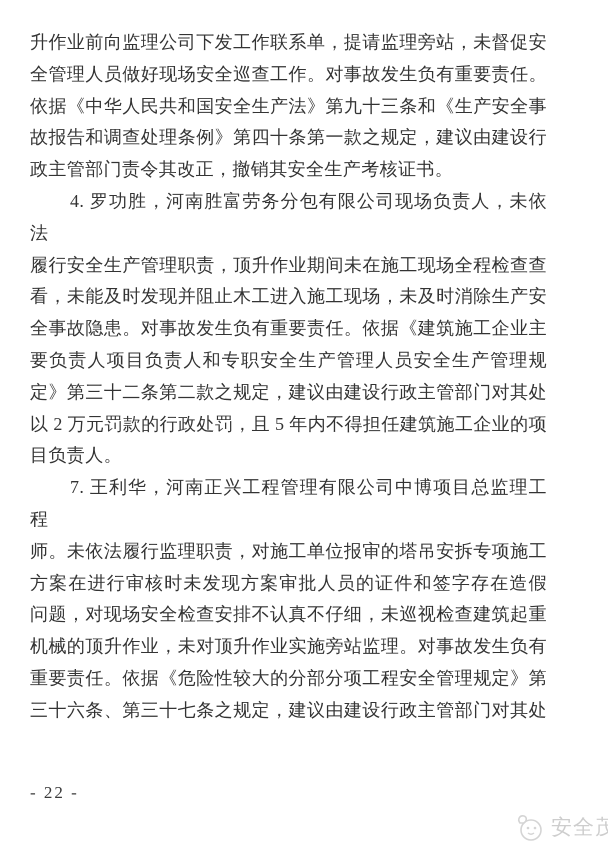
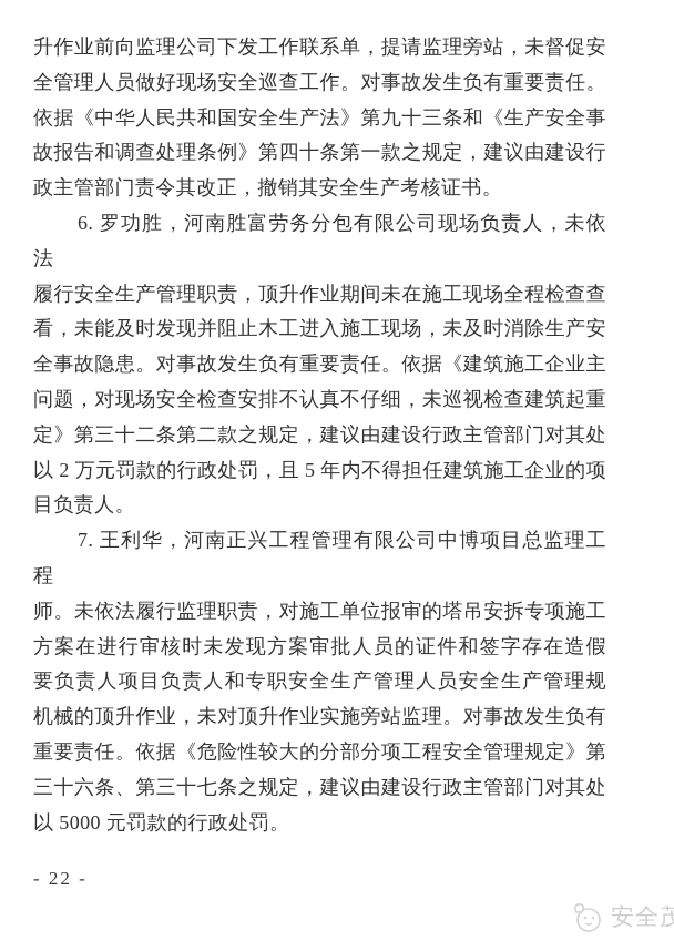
  升作业前向监理公司下发工作联系单，提请监理旁站，未督促安
  全管理人员做好现场安全巡查工作。对事故发生负有重要责任。
  依据《中华人民共和国安全生产法》第九十三条和《生产安全事
  故报告和调查处理条例》第四十条第一款之规定，建议由建设行
  政主管部门责令其改正，撤销其安全生产考核证书。
- 4. 罗功胜，河南胜富劳务分包有限公司现场负责人，未依法
+ 6. 罗功胜，河南胜富劳务分包有限公司现场负责人，未依法
  履行安全生产管理职责，顶升作业期间未在施工现场全程检查查
  看，未能及时发现并阻止木工进入施工现场，未及时消除生产安
  全事故隐患。对事故发生负有重要责任。依据《建筑施工企业主
- 要负责人项目负责人和专职安全生产管理人员安全生产管理规
+ 问题，对现场安全检查安排不认真不仔细，未巡视检查建筑起重
  定》第三十二条第二款之规定，建议由建设行政主管部门对其处
  以 2 万元罚款的行政处罚，且 5 年内不得担任建筑施工企业的项
  目负责人。
  7. 王利华，河南正兴工程管理有限公司中博项目总监理工程
  师。未依法履行监理职责，对施工单位报审的塔吊安拆专项施工
  方案在进行审核时未发现方案审批人员的证件和签字存在造假
- 问题，对现场安全检查安排不认真不仔细，未巡视检查建筑起重
+ 要负责人项目负责人和专职安全生产管理人员安全生产管理规
  机械的顶升作业，未对顶升作业实施旁站监理。对事故发生负有
  重要责任。依据《危险性较大的分部分项工程安全管理规定》第
  三十六条、第三十七条之规定，建议由建设行政主管部门对其处
+ 以 5000 元罚款的行政处罚。
  - 22 -
  安全茂
